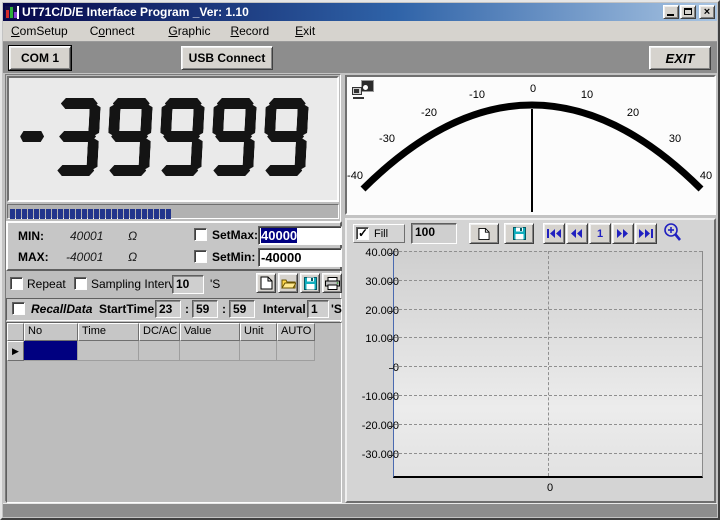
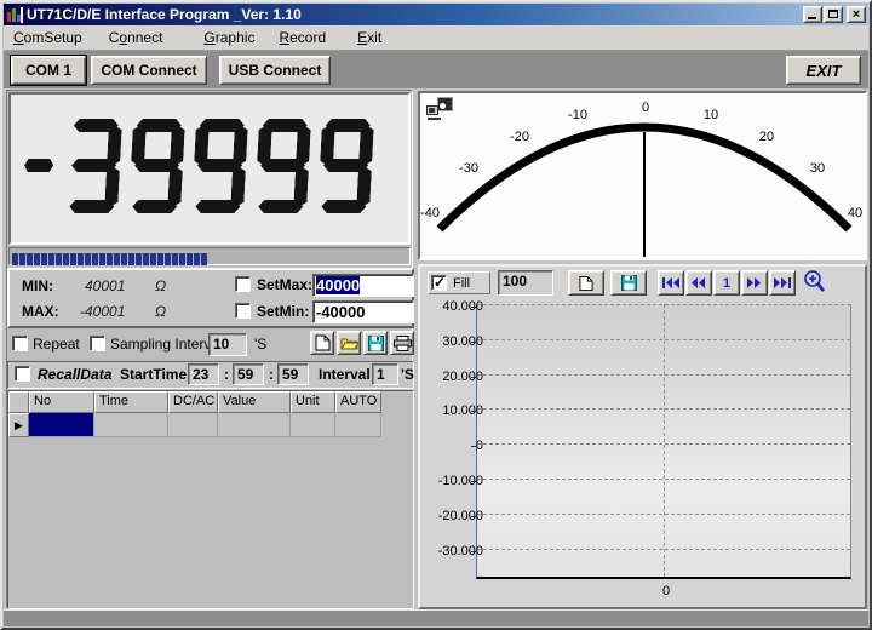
  UT71C/D/E Interface Program _Ver: 1.10
  ×
  ComSetup
  Connect
  Graphic
  Record
  Exit
  COM 1
+ COM Connect
  USB Connect
  EXIT
  MIN:
  40001
  Ω
  MAX:
  -40001
  Ω
  SetMax:
  40000
  SetMin:
  -40000
  Repeat
  Sampling Inter
  10
  'S
  RecallData
  StartTime
  23
  :
  59
  :
  59
  Interval
  1
  'S
  No
  Time
  DC/AC
  Value
  Unit
  AUTO
  ▶
  -40
  -30
  -20
  -10
  0
  10
  20
  30
  40
  Fill
  100
  1
  0
  40.000
  30.000
  20.000
  10.000
  0
  -10.000
  -20.000
  -30.000
